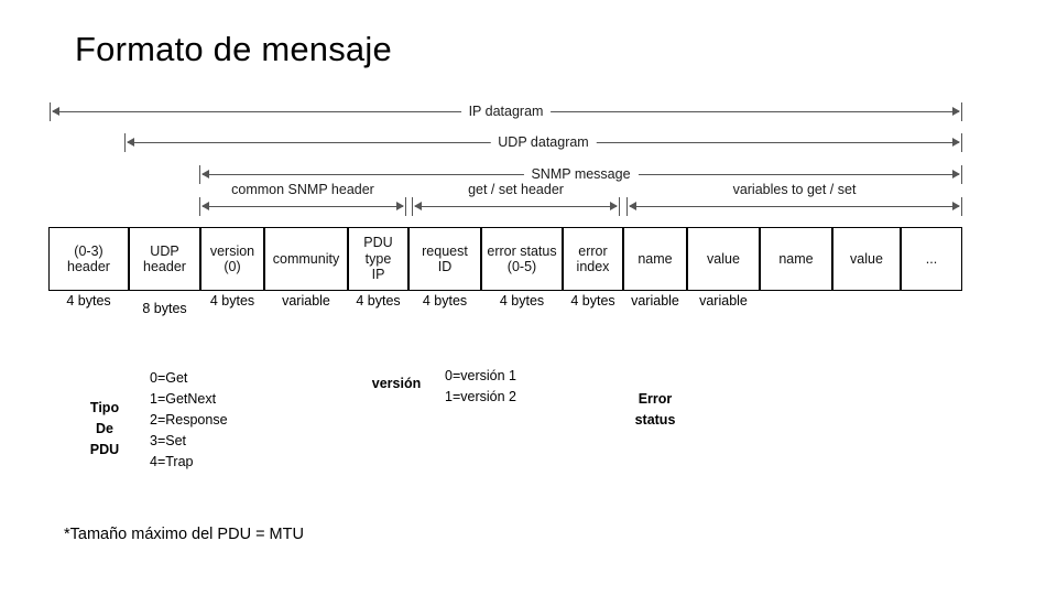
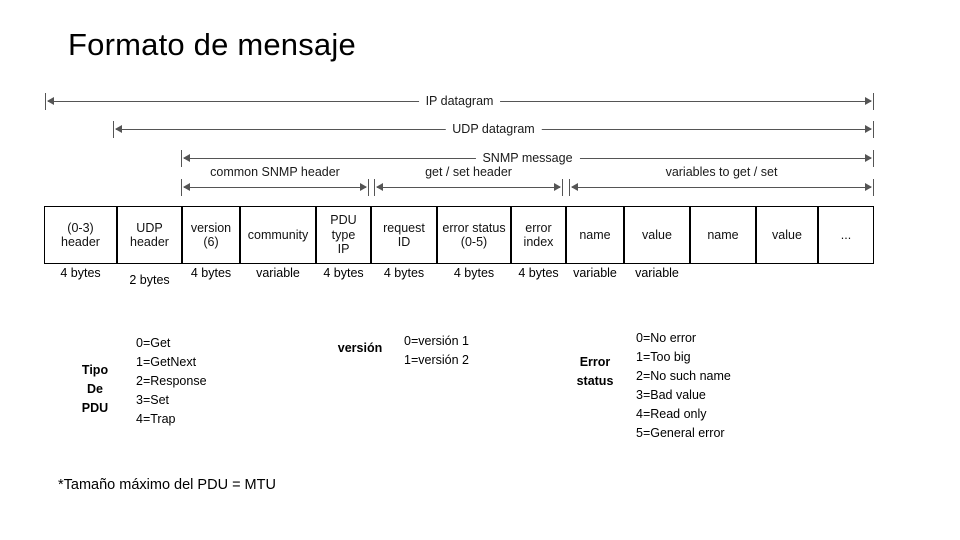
  Formato de mensaje
  IP datagram
  UDP datagram
  SNMP message
  common SNMP header
  get / set header
  variables to get / set
  (0-3)
  header
  UDP
  header
  version
- (0)
+ (6)
  community
  PDU
  type
  IP
  request
  ID
  error status
  (0-5)
  error
  index
  name
  value
  name
  value
  ...
  4 bytes
- 8 bytes
+ 2 bytes
  4 bytes
  variable
  4 bytes
  4 bytes
  4 bytes
  4 bytes
  variable
  variable
  Tipo
  De
  PDU
  0=Get
  1=GetNext
  2=Response
  3=Set
  4=Trap
  versión
  0=versión 1
  1=versión 2
  Error
  status
+ 0=No error
+ 1=Too big
+ 2=No such name
+ 3=Bad value
+ 4=Read only
+ 5=General error
  *Tamaño máximo del PDU = MTU
